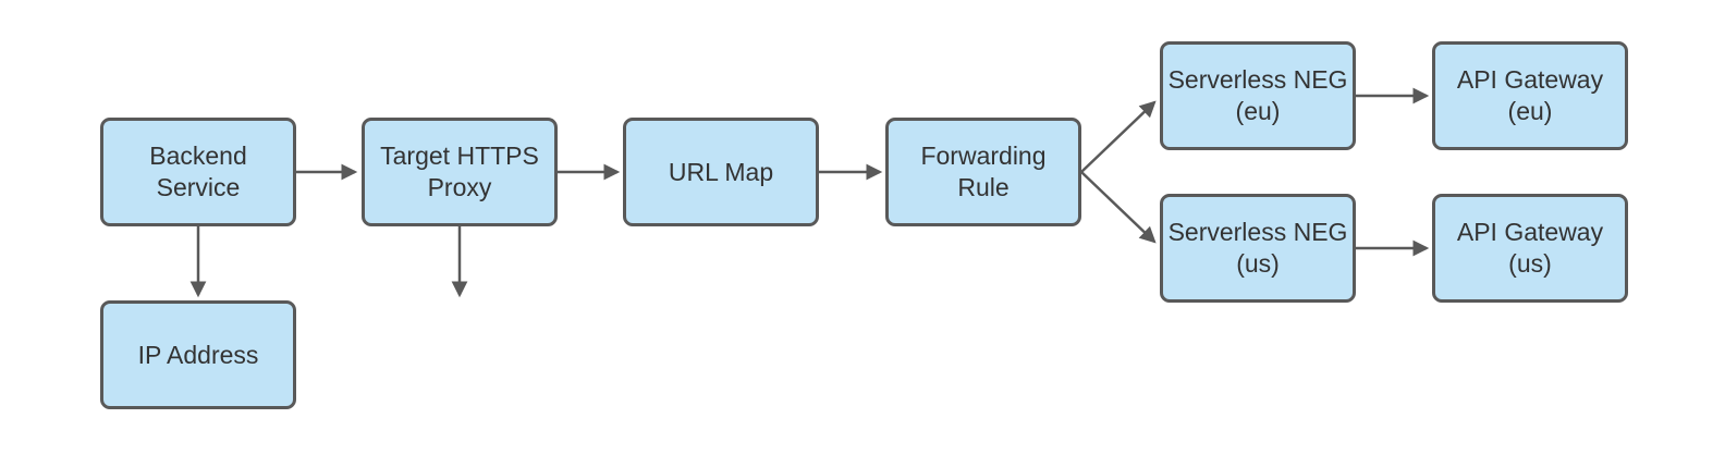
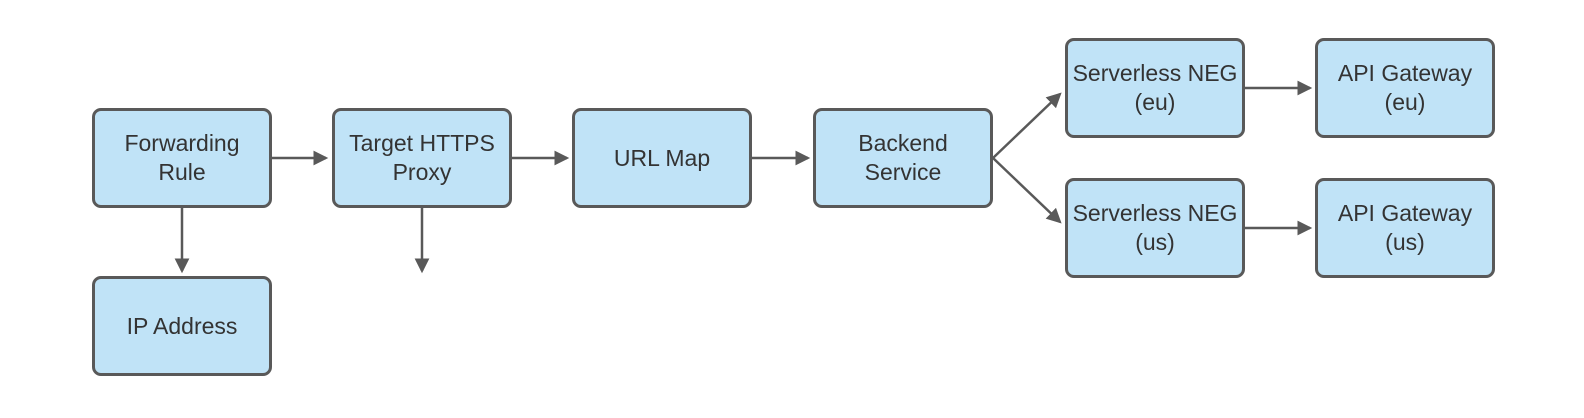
- Backend Service
+ Forwarding Rule
  Target HTTPS
  Proxy
  URL Map
- Forwarding Rule
+ Backend Service
  Serverless NEG
  (eu)
  API Gateway
  (eu)
  Serverless NEG
  (us)
  API Gateway
  (us)
  IP Address
